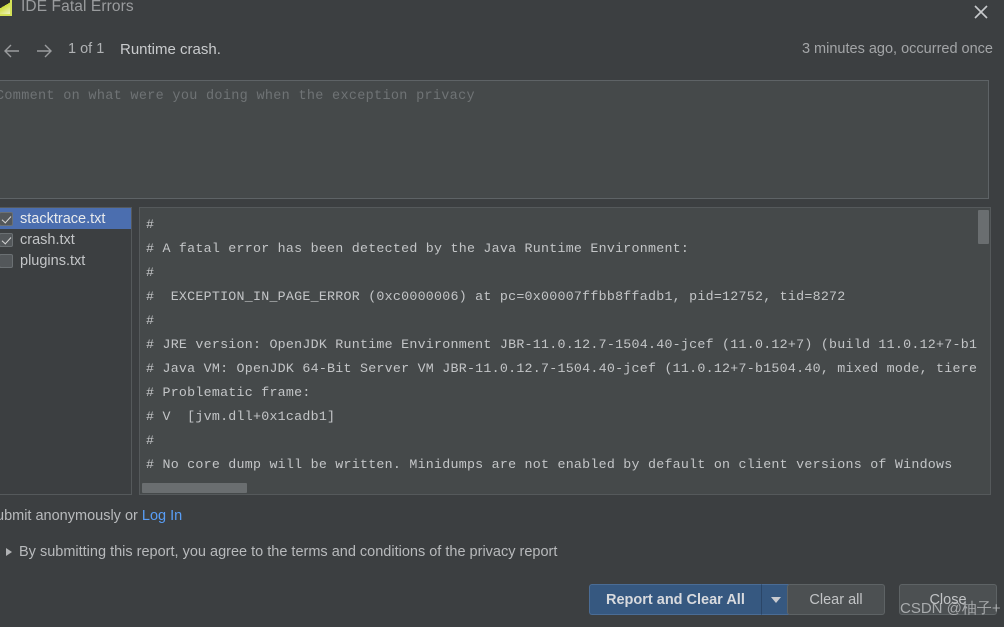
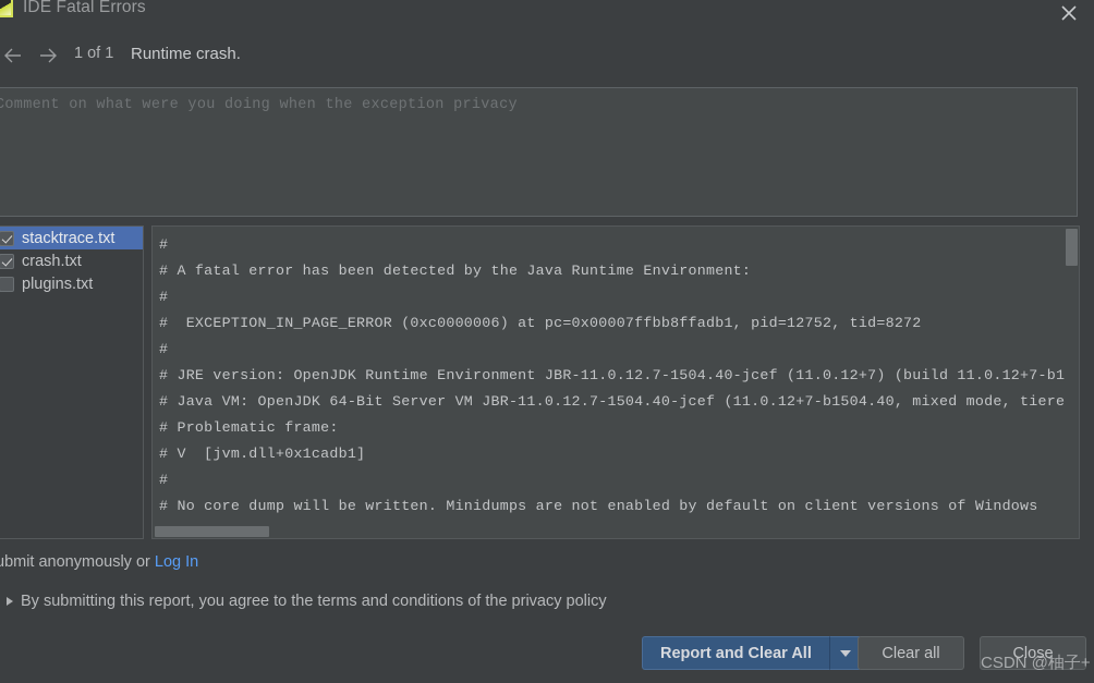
  IDE Fatal Errors
  1 of 1
  Runtime crash.
- 3 minutes ago, occurred once
  Comment on what were you doing when the exception privacy
  stacktrace.txt
  crash.txt
  plugins.txt
  #
  # A fatal error has been detected by the Java Runtime Environment:
  #
  # EXCEPTION_IN_PAGE_ERROR (0xc0000006) at pc=0x00007ffbb8ffadb1, pid=12752, tid=8272
  #
  # JRE version: OpenJDK Runtime Environment JBR-11.0.12.7-1504.40-jcef (11.0.12+7) (build 11.0.12+7-b1
  # Java VM: OpenJDK 64-Bit Server VM JBR-11.0.12.7-1504.40-jcef (11.0.12+7-b1504.40, mixed mode, tiere
  # Problematic frame:
  # V [jvm.dll+0x1cadb1]
  #
  # No core dump will be written. Minidumps are not enabled by default on client versions of Windows
  ubmit anonymously or Log In
- By submitting this report, you agree to the terms and conditions of the privacy report
+ By submitting this report, you agree to the terms and conditions of the privacy policy
  Report and Clear All
  Clear all
  Close
  CSDN @柚子+
